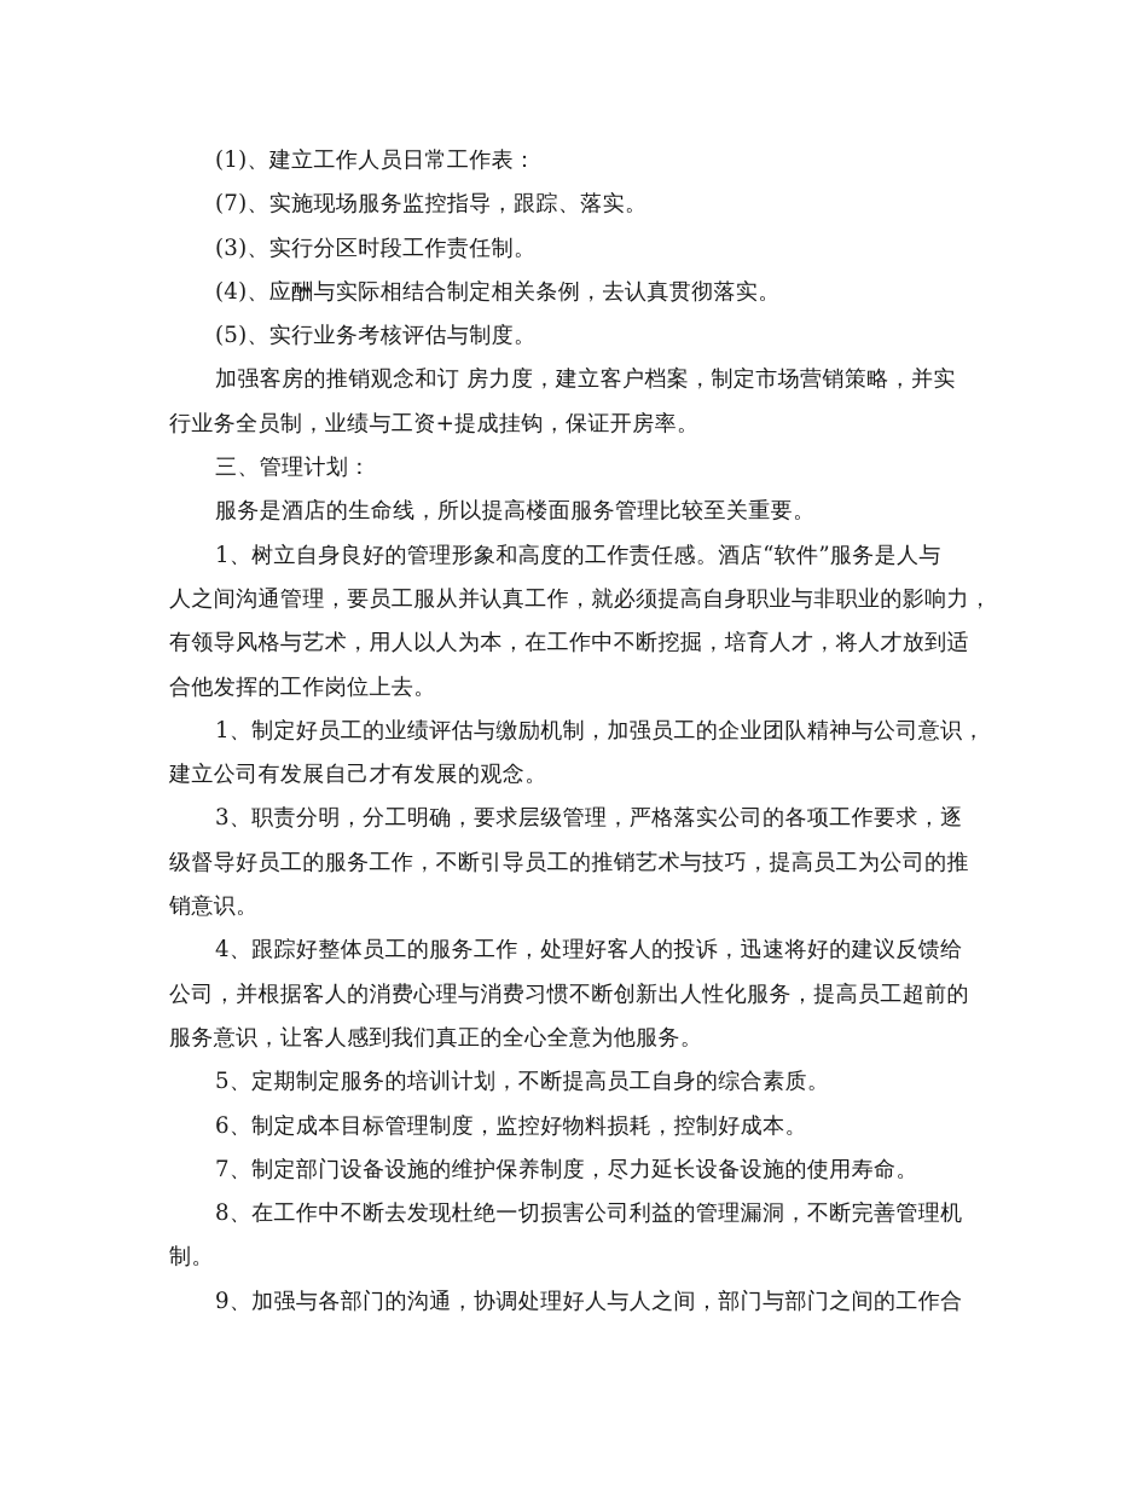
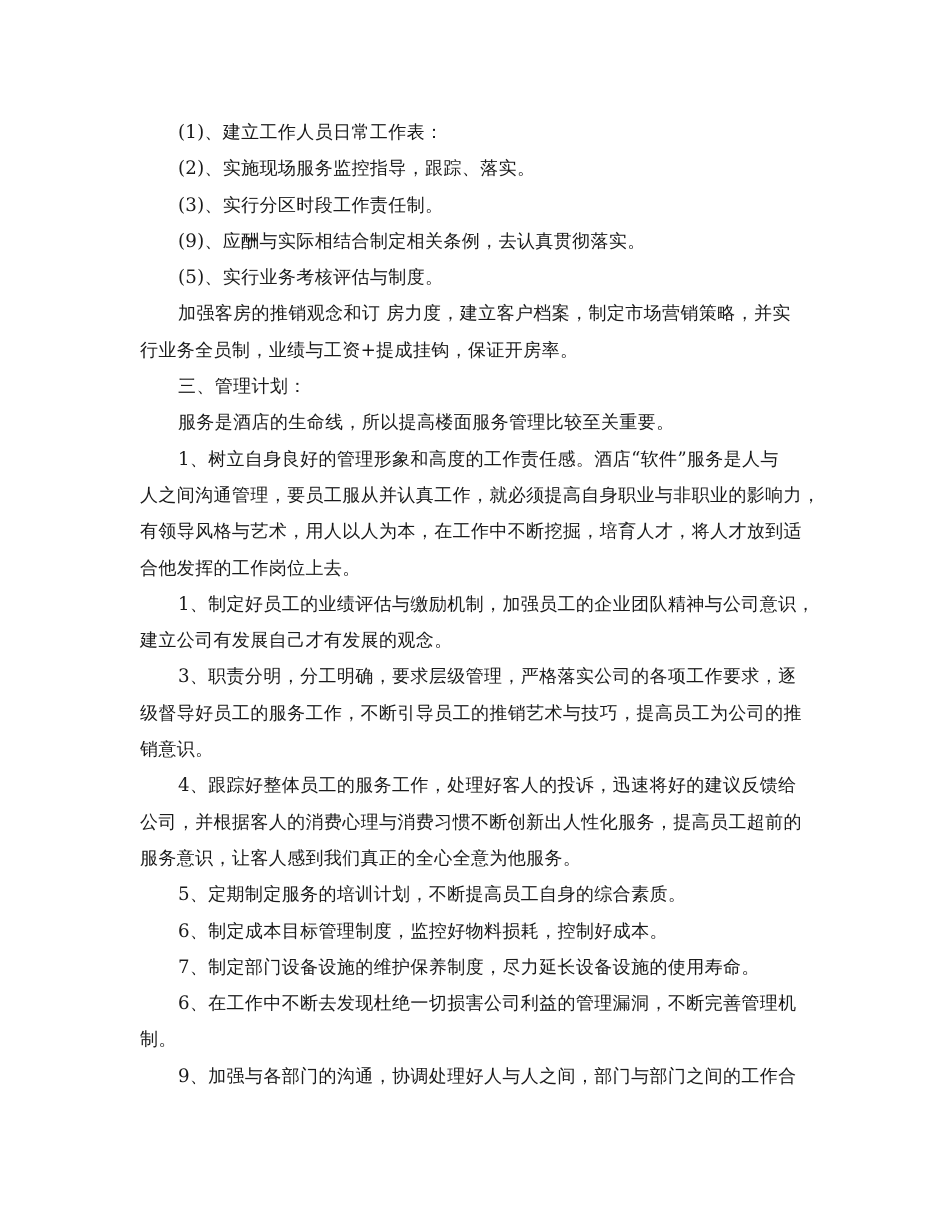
  (1)、建立工作人员日常工作表：
- (7)、实施现场服务监控指导，跟踪、落实。
+ (2)、实施现场服务监控指导，跟踪、落实。
  (3)、实行分区时段工作责任制。
- (4)、应酬与实际相结合制定相关条例，去认真贯彻落实。
+ (9)、应酬与实际相结合制定相关条例，去认真贯彻落实。
  (5)、实行业务考核评估与制度。
  加强客房的推销观念和订 房力度，建立客户档案，制定市场营销策略，并实
  行业务全员制，业绩与工资+提成挂钩，保证开房率。
  三、管理计划：
  服务是酒店的生命线，所以提高楼面服务管理比较至关重要。
  1、树立自身良好的管理形象和高度的工作责任感。酒店“软件”服务是人与
  人之间沟通管理，要员工服从并认真工作，就必须提高自身职业与非职业的影响力，
  有领导风格与艺术，用人以人为本，在工作中不断挖掘，培育人才，将人才放到适
  合他发挥的工作岗位上去。
  1、制定好员工的业绩评估与缴励机制，加强员工的企业团队精神与公司意识，
  建立公司有发展自己才有发展的观念。
  3、职责分明，分工明确，要求层级管理，严格落实公司的各项工作要求，逐
  级督导好员工的服务工作，不断引导员工的推销艺术与技巧，提高员工为公司的推
  销意识。
  4、跟踪好整体员工的服务工作，处理好客人的投诉，迅速将好的建议反馈给
  公司，并根据客人的消费心理与消费习惯不断创新出人性化服务，提高员工超前的
  服务意识，让客人感到我们真正的全心全意为他服务。
  5、定期制定服务的培训计划，不断提高员工自身的综合素质。
  6、制定成本目标管理制度，监控好物料损耗，控制好成本。
  7、制定部门设备设施的维护保养制度，尽力延长设备设施的使用寿命。
- 8、在工作中不断去发现杜绝一切损害公司利益的管理漏洞，不断完善管理机
+ 6、在工作中不断去发现杜绝一切损害公司利益的管理漏洞，不断完善管理机
  制。
  9、加强与各部门的沟通，协调处理好人与人之间，部门与部门之间的工作合
